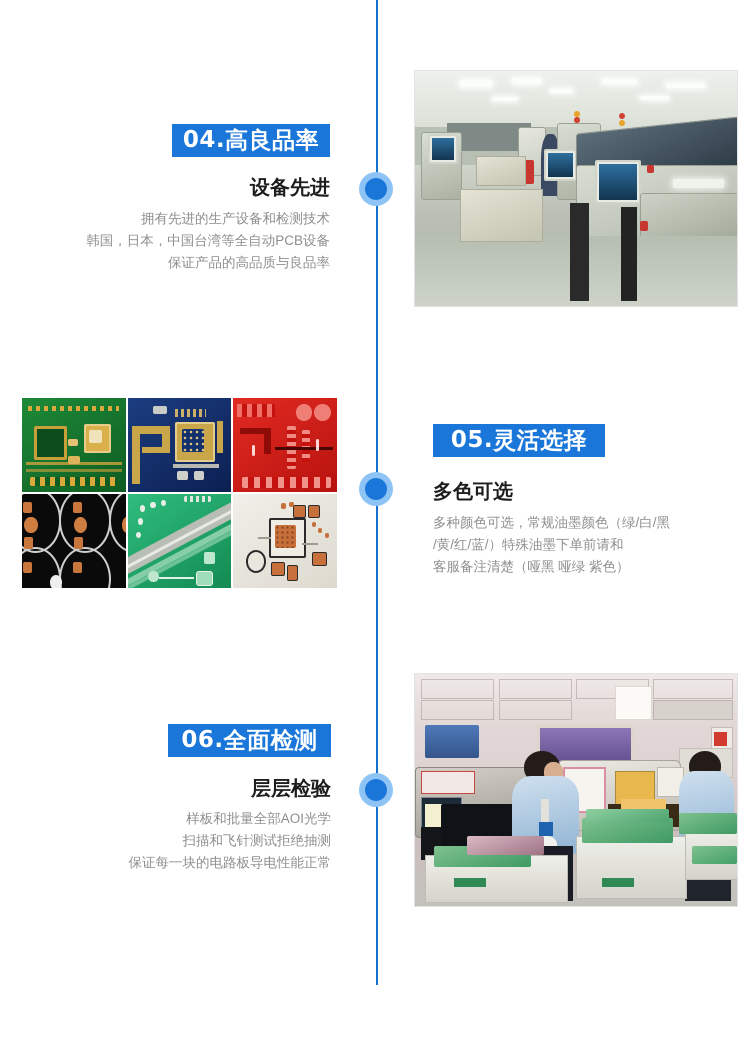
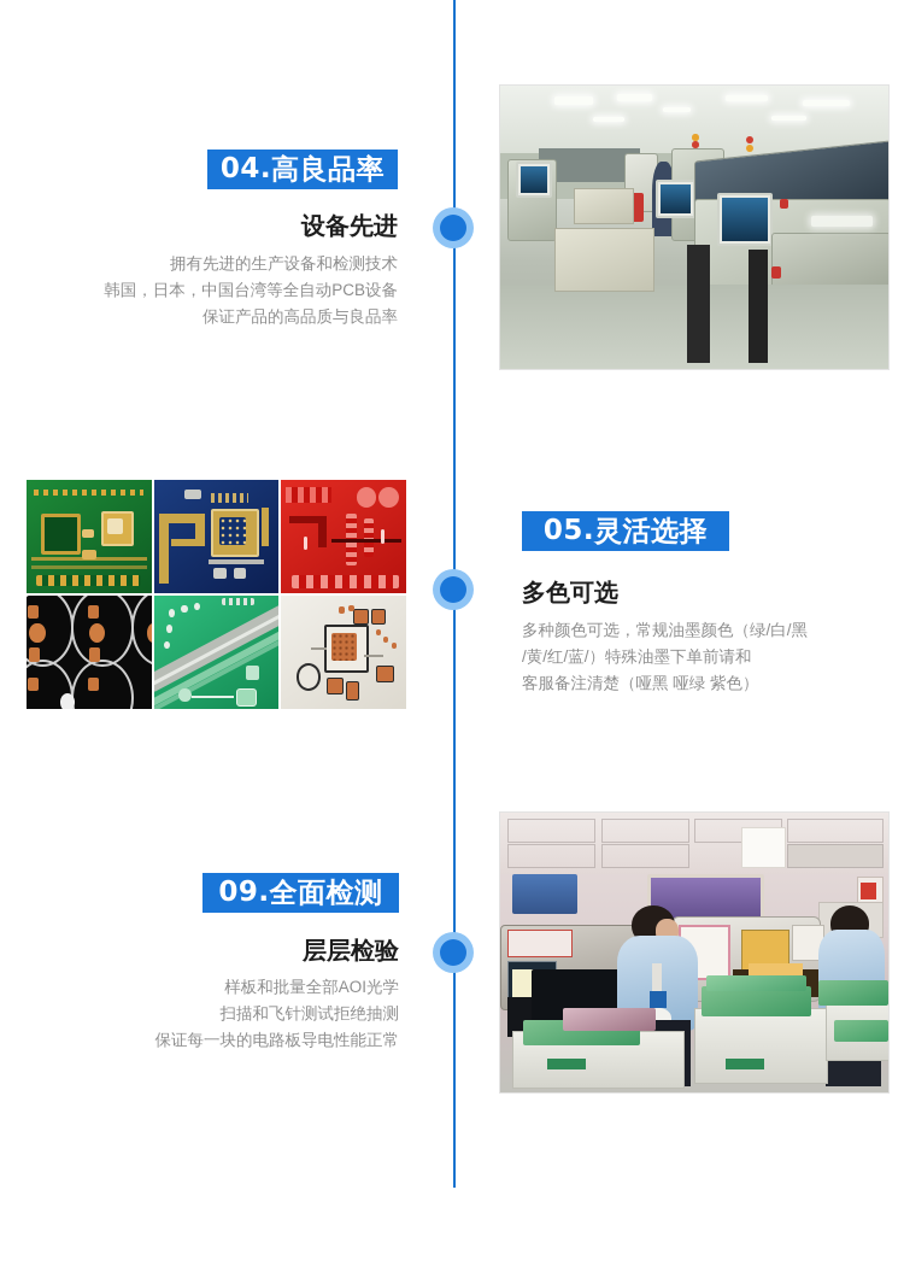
  04.
  高良品率
  设备先进
  拥有先进的生产设备和检测技术
  韩国，日本，中国台湾等全自动PCB设备
  保证产品的高品质与良品率
  05.
  灵活选择
  多色可选
  多种颜色可选，常规油墨颜色（绿/白/黑
  /黄/红/蓝/）特殊油墨下单前请和
  客服备注清楚（哑黑 哑绿 紫色）
- 06.
+ 09.
  全面检测
  层层检验
  样板和批量全部AOI光学
  扫描和飞针测试拒绝抽测
  保证每一块的电路板导电性能正常
